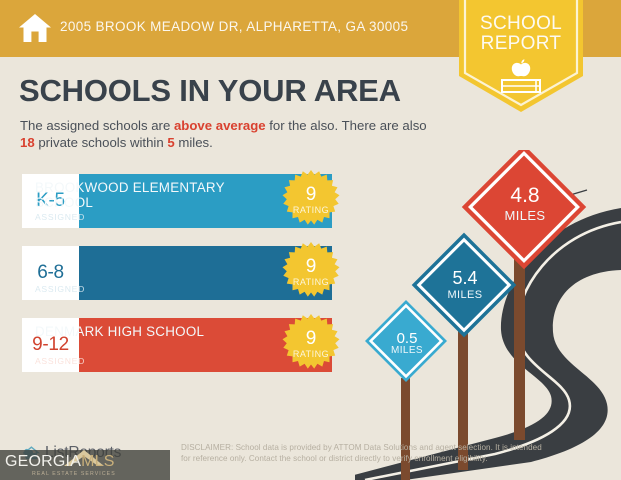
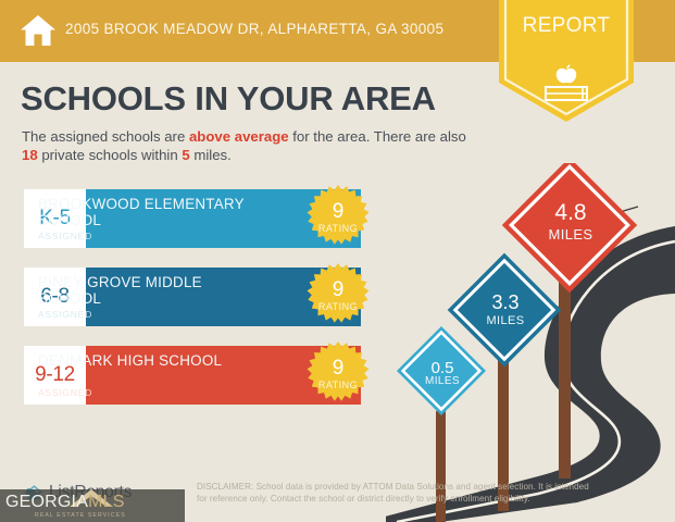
  2005 BROOK MEADOW DR, ALPHARETTA, GA 30005
- SCHOOL
  REPORT
  SCHOOLS IN YOUR AREA
- The assigned schools are above average for the also. There are also 18 private schools within 5 miles.
+ The assigned schools are above average for the area. There are also 18 private schools within 5 miles.
  K-5
  BROOKWOOD ELEMENTARY SCHOOL
  ASSIGNED
  9
  RATING
  6-8
+ PINEY GROVE MIDDLE SCHOOL
  ASSIGNED
  9
  RATING
  9-12
  DENMARK HIGH SCHOOL
  ASSIGNED
  9
  RATING
  0.5
  MILES
- 5.4
+ 3.3
  MILES
  4.8
  MILES
  ListRports
  DISCLAIMER: School data is provided by ATTOM Data Solutions and agent selection. It is intended for reference only. Contact the school or district directly to verify enrollment eligibility.
  GEORGIAMLS
